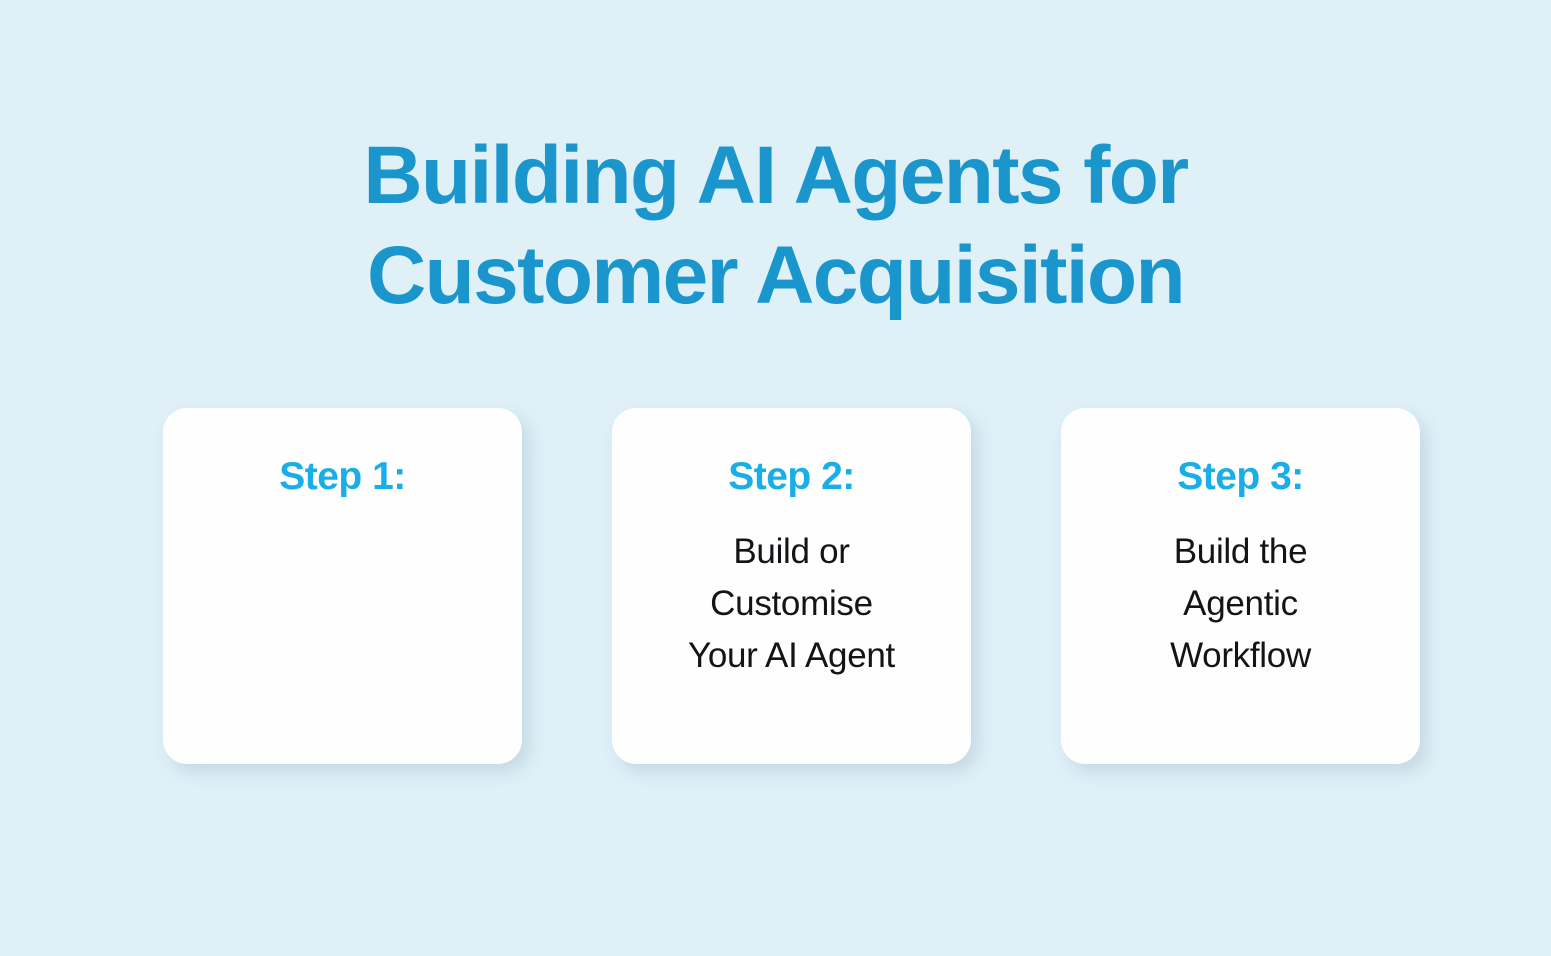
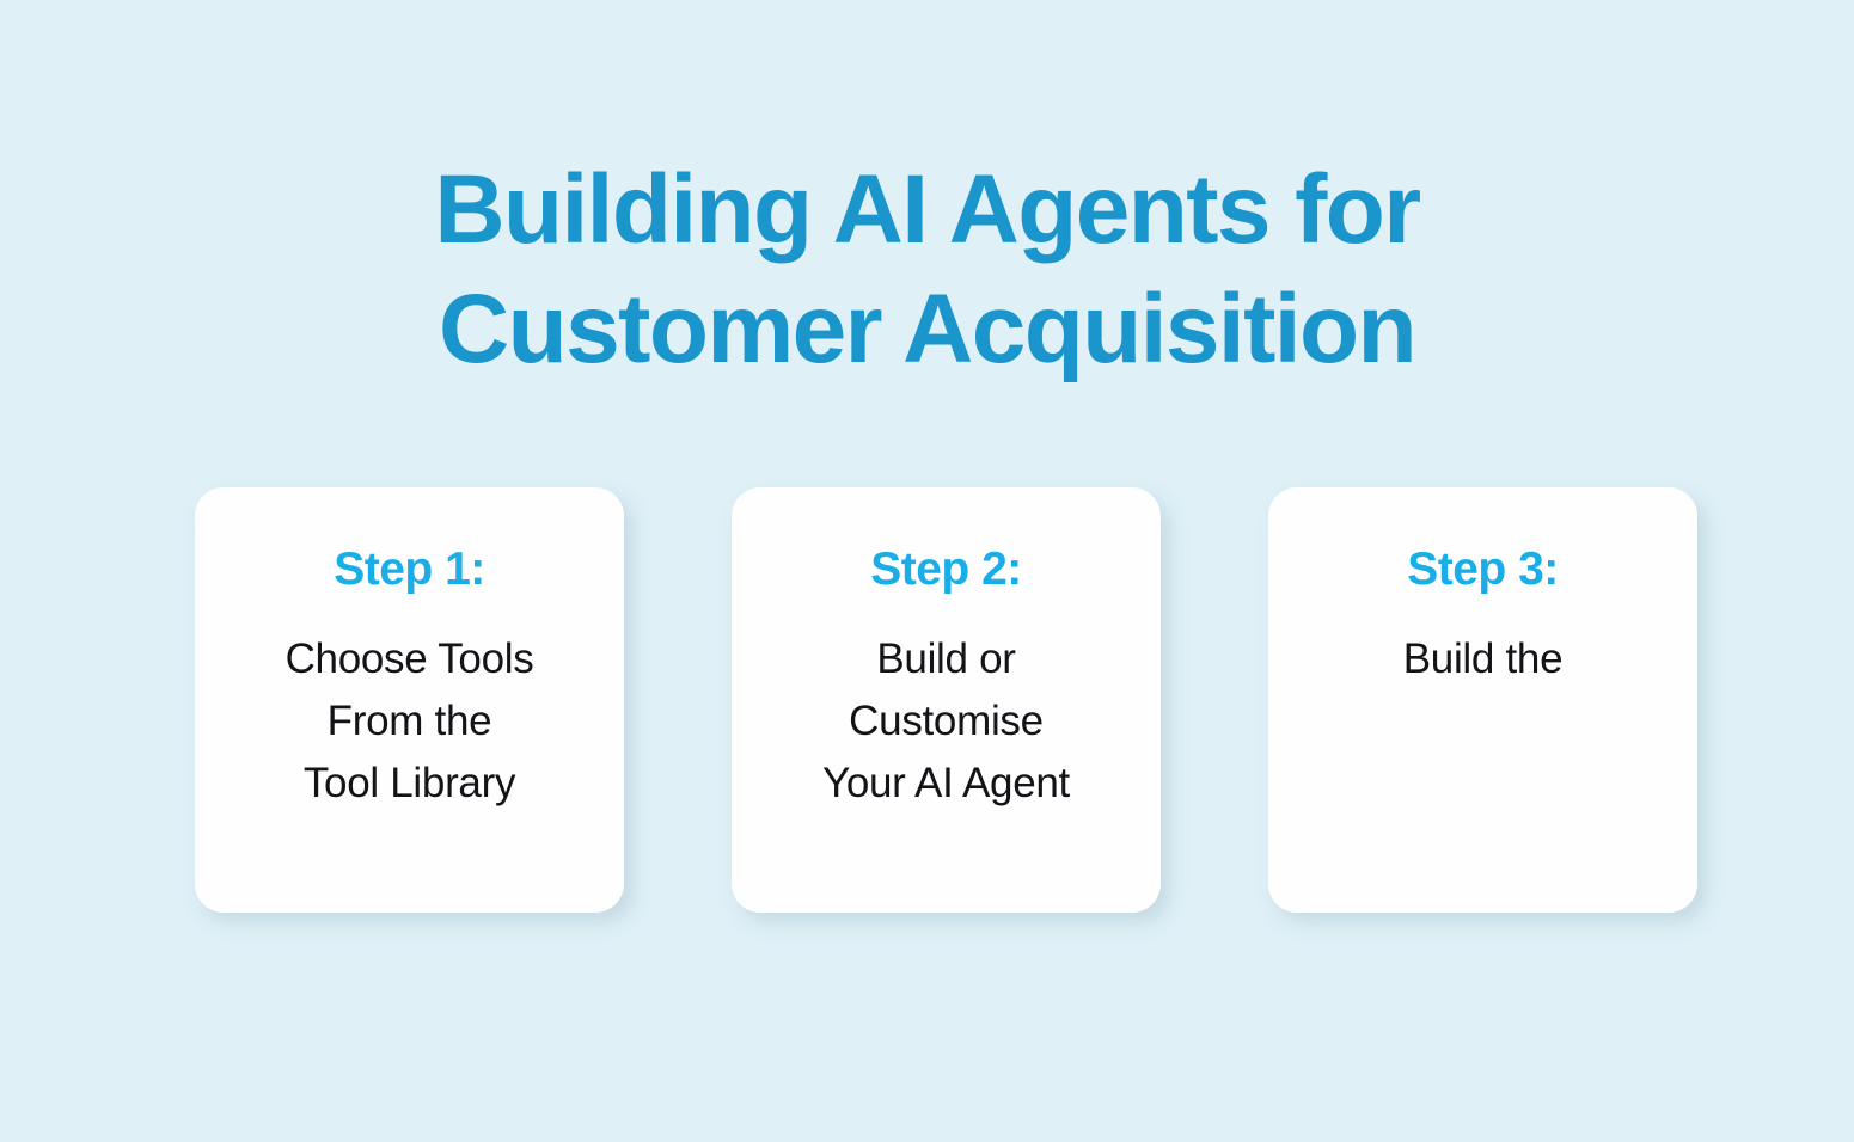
  Building AI Agents for
  Customer Acquisition
  Step 1:
+ Choose Tools
+ From the
+ Tool Library
  Step 2:
  Build or
  Customise
  Your AI Agent
  Step 3:
  Build the
- Agentic
- Workflow
